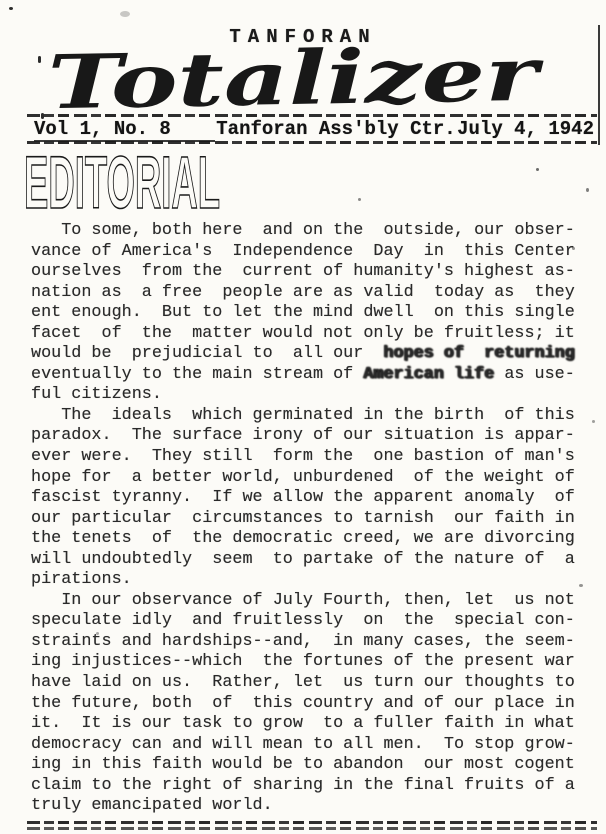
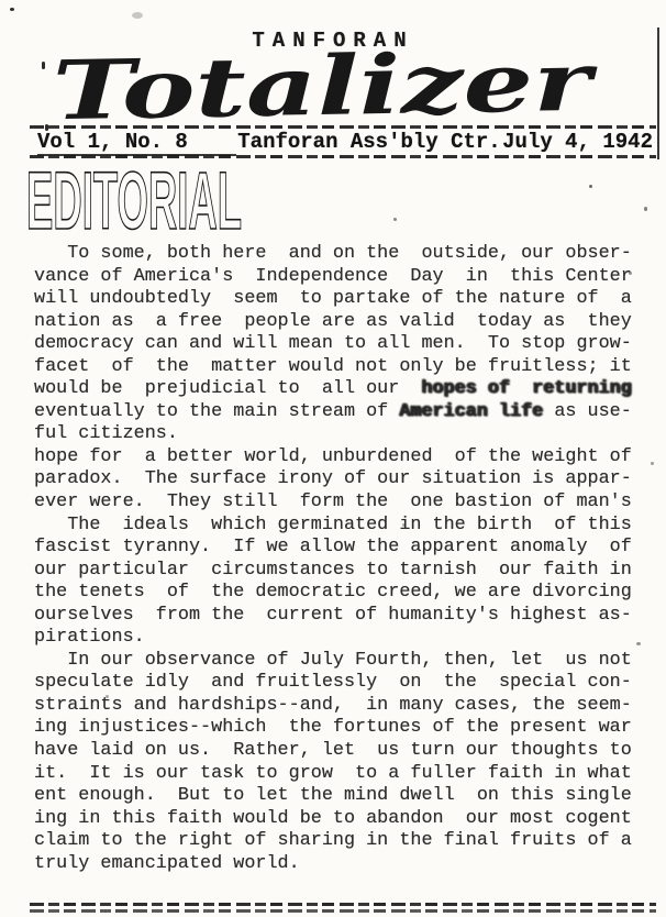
  TANFORAN
  Totalizer
  Vol 1, No. 8
  Tanforan Ass'bly Ctr.
  July 4, 1942
  EDITORIAL
  To some, both here and on the outside, our obser-
  vance of America's Independence Day in this Center
- ourselves from the current of humanity's highest as-
+ will undoubtedly seem to partake of the nature of a
  nation as a free people are as valid today as they
- ent enough. But to let the mind dwell on this single
+ democracy can and will mean to all men. To stop grow-
  facet of the matter would not only be fruitless; it
  would be prejudicial to all our hopes of returning
  eventually to the main stream of American life as use-
  ful citizens.
- The ideals which germinated in the birth of this
+ hope for a better world, unburdened of the weight of
  paradox. The surface irony of our situation is appar-
  ever were. They still form the one bastion of man's
- hope for a better world, unburdened of the weight of
+ The ideals which germinated in the birth of this
  fascist tyranny. If we allow the apparent anomaly of
  our particular circumstances to tarnish our faith in
  the tenets of the democratic creed, we are divorcing
- will undoubtedly seem to partake of the nature of a
+ ourselves from the current of humanity's highest as-
  pirations.
  In our observance of July Fourth, then, let us not
  speculate idly and fruitlessly on the special con-
  straints and hardships--and, in many cases, the seem-
  ing injustices--which the fortunes of the present war
  have laid on us. Rather, let us turn our thoughts to
- the future, both of this country and of our place in
  it. It is our task to grow to a fuller faith in what
- democracy can and will mean to all men. To stop grow-
+ ent enough. But to let the mind dwell on this single
  ing in this faith would be to abandon our most cogent
  claim to the right of sharing in the final fruits of a
  truly emancipated world.
